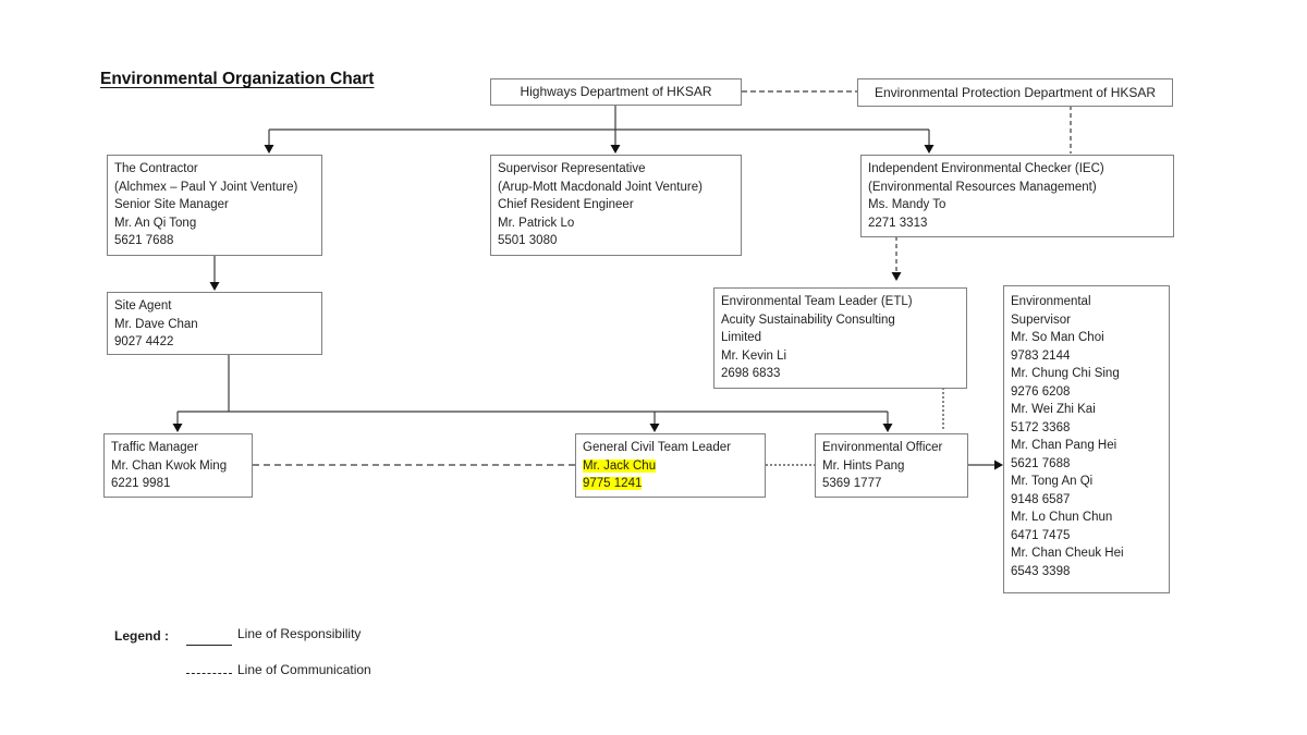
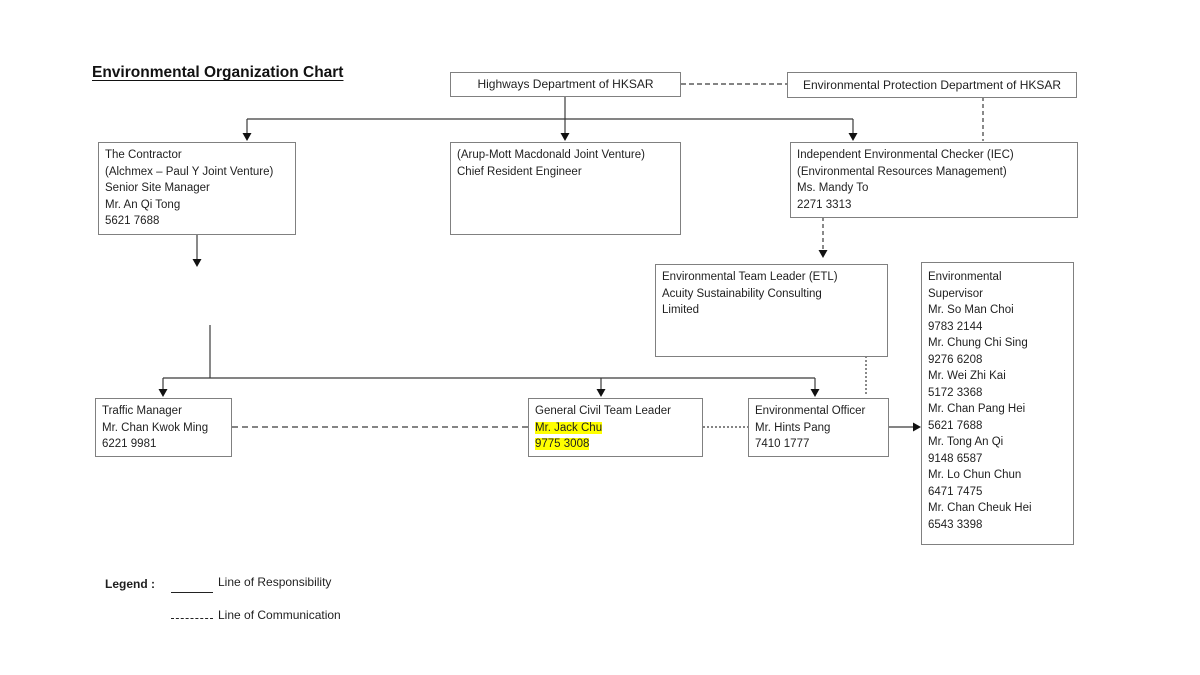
  Environmental Organization Chart
  Highways Department of HKSAR
  Environmental Protection Department of HKSAR
  The Contractor
  (Alchmex – Paul Y Joint Venture)
  Senior Site Manager
  Mr. An Qi Tong
  5621 7688
- Supervisor Representative
  (Arup-Mott Macdonald Joint Venture)
  Chief Resident Engineer
- Mr. Patrick Lo
- 5501 3080
  Independent Environmental Checker (IEC)
  (Environmental Resources Management)
  Ms. Mandy To
  2271 3313
- Site Agent
- Mr. Dave Chan
- 9027 4422
  Environmental Team Leader (ETL)
  Acuity Sustainability Consulting
  Limited
- Mr. Kevin Li
- 2698 6833
  Environmental
  Supervisor
  Mr. So Man Choi
  9783 2144
  Mr. Chung Chi Sing
  9276 6208
  Mr. Wei Zhi Kai
  5172 3368
  Mr. Chan Pang Hei
  5621 7688
  Mr. Tong An Qi
  9148 6587
  Mr. Lo Chun Chun
  6471 7475
  Mr. Chan Cheuk Hei
  6543 3398
  Traffic Manager
  Mr. Chan Kwok Ming
  6221 9981
  General Civil Team Leader
  Mr. Jack Chu
- 9775 1241
+ 9775 3008
  Environmental Officer
  Mr. Hints Pang
- 5369 1777
+ 7410 1777
  Legend :
  Line of Responsibility
  Line of Communication
